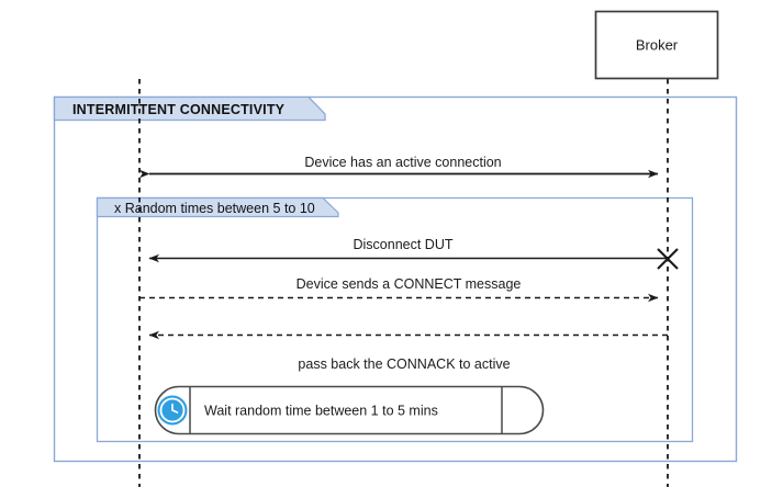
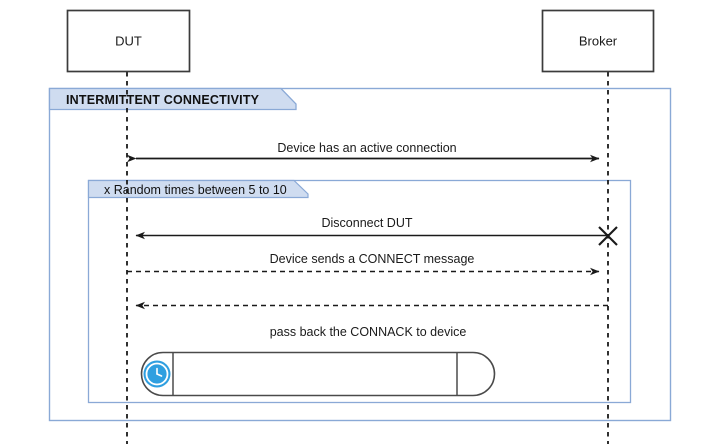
  INTERMITTENT CONNECTIVITY
  x Rndom times between 5 to 10
+ DUT
  Broker
  Device has an active connection
  Disconnect DUT
  Device sends a CONNECT message
- pass back the CONNACK to active
+ pass back the CONNACK to device
- Wait random time between 1 to 5 mins
